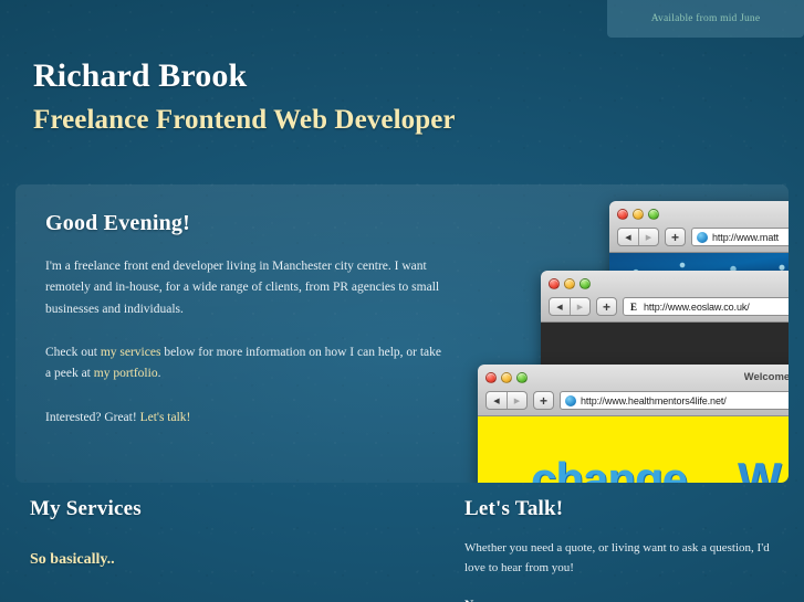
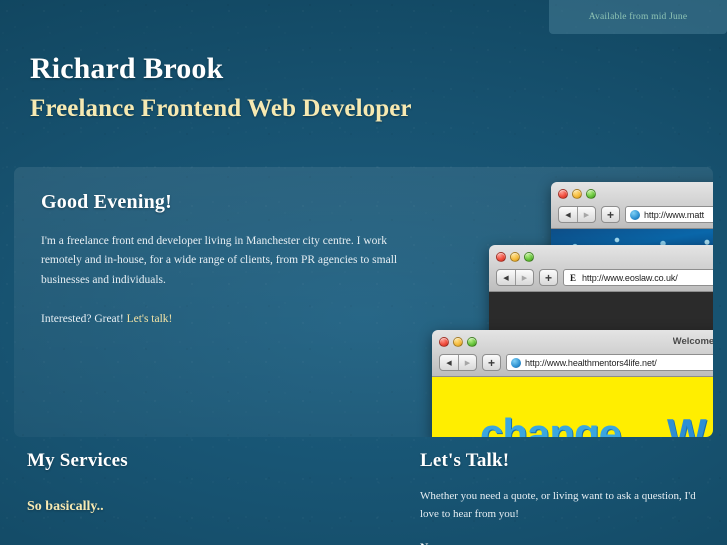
  Available from mid June
  Richard Brook
  Freelance Frontend Web Developer
  Good Evening!
- I'm a freelance front end developer living in Manchester city centre. I want remotely and in-house, for a wide range of clients, from PR agencies to small businesses and individuals.
+ I'm a freelance front end developer living in Manchester city centre. I work remotely and in-house, for a wide range of clients, from PR agencies to small businesses and individuals.
- Check out my services below for more information on how I can help, or take a peek at my portfolio.
  Interested? Great! Let's talk!
  ◀
  ▶
  +
  http://www.matt
  ◀
  ▶
  +
  E
  http://www.eoslaw.co.uk/
  Welcome
  ◀
  ▶
  +
  http://www.healthmentors4life.net/
  change W
  My Services
  So basically..
  Let's Talk!
  Whether you need a quote, or living want to ask a question, I'd love to hear from you!
